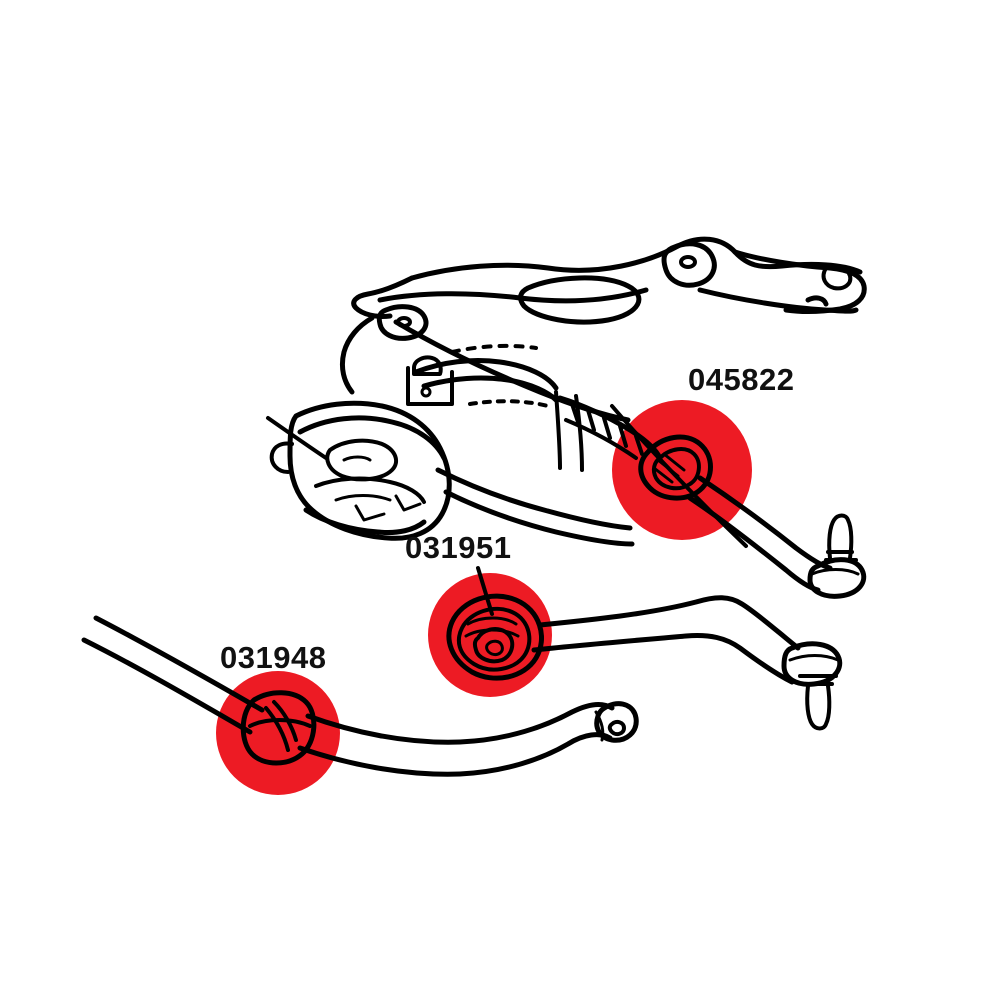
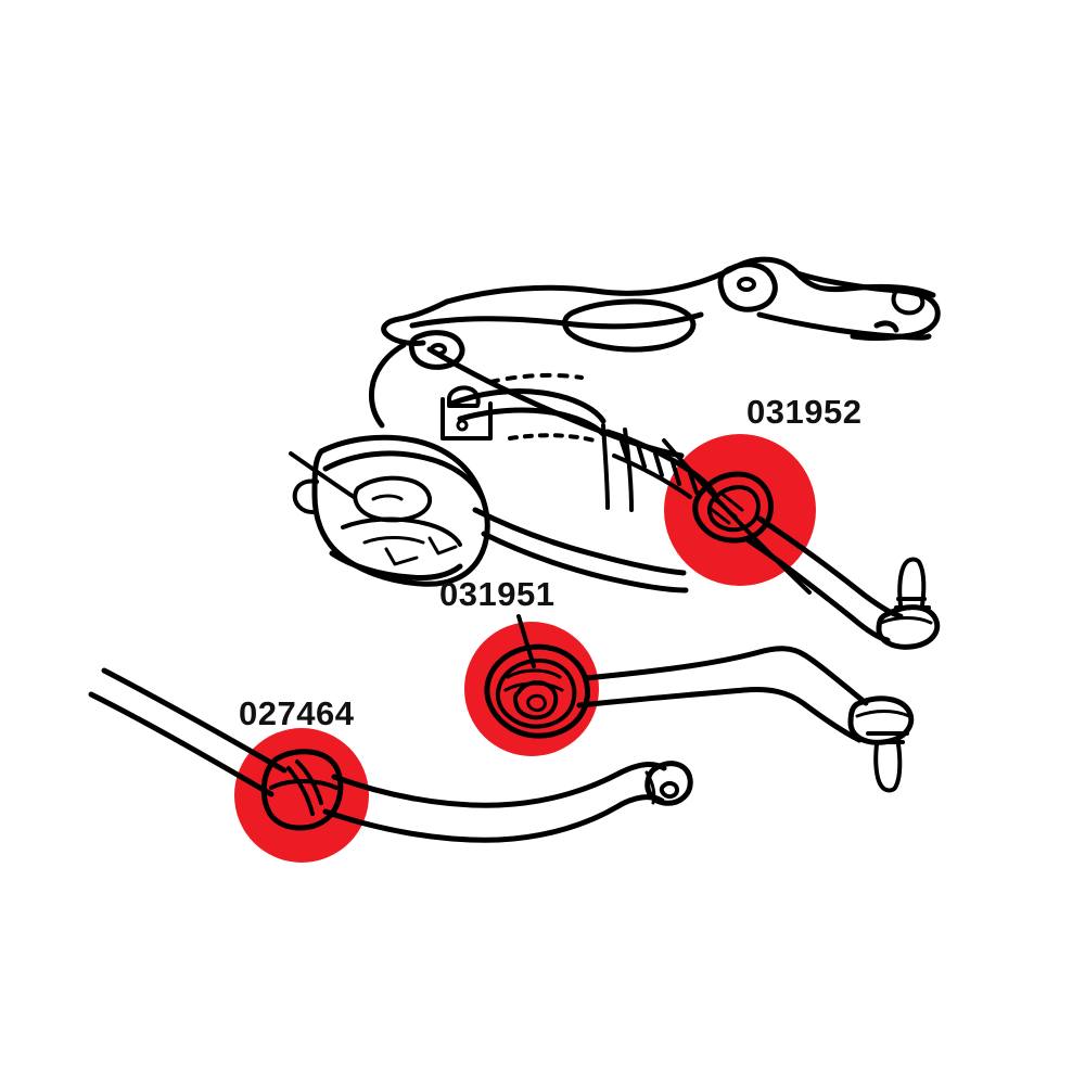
- 045822
+ 031952
  031951
- 031948
+ 027464
